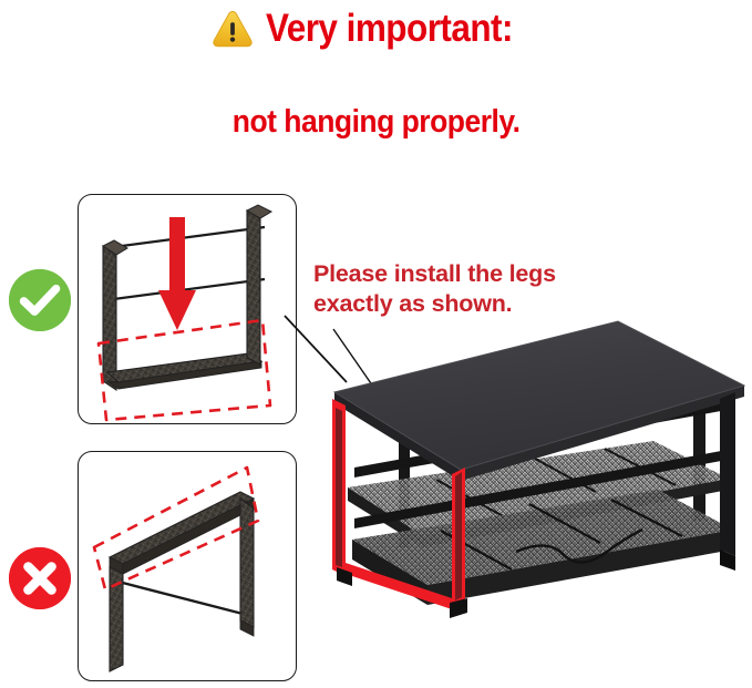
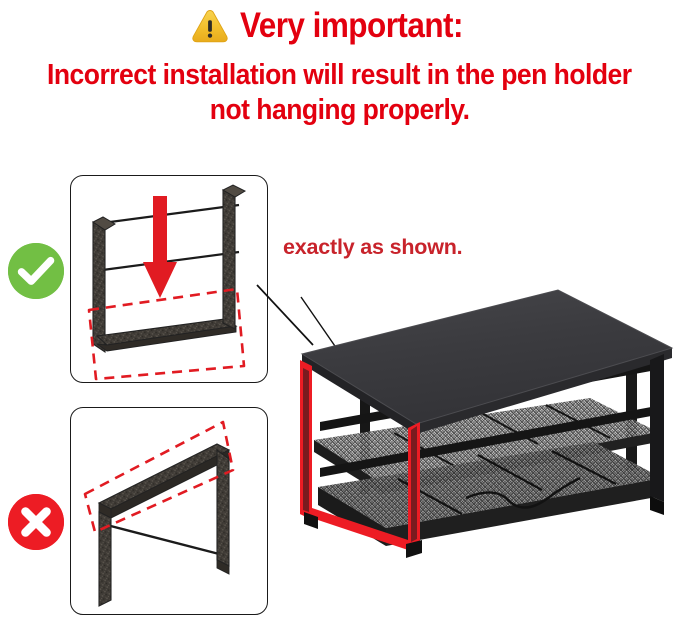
  Very important:
+ Incorrect installation will result in the pen holder
  not hanging properly.
- Please install the legs
  exactly as shown.
